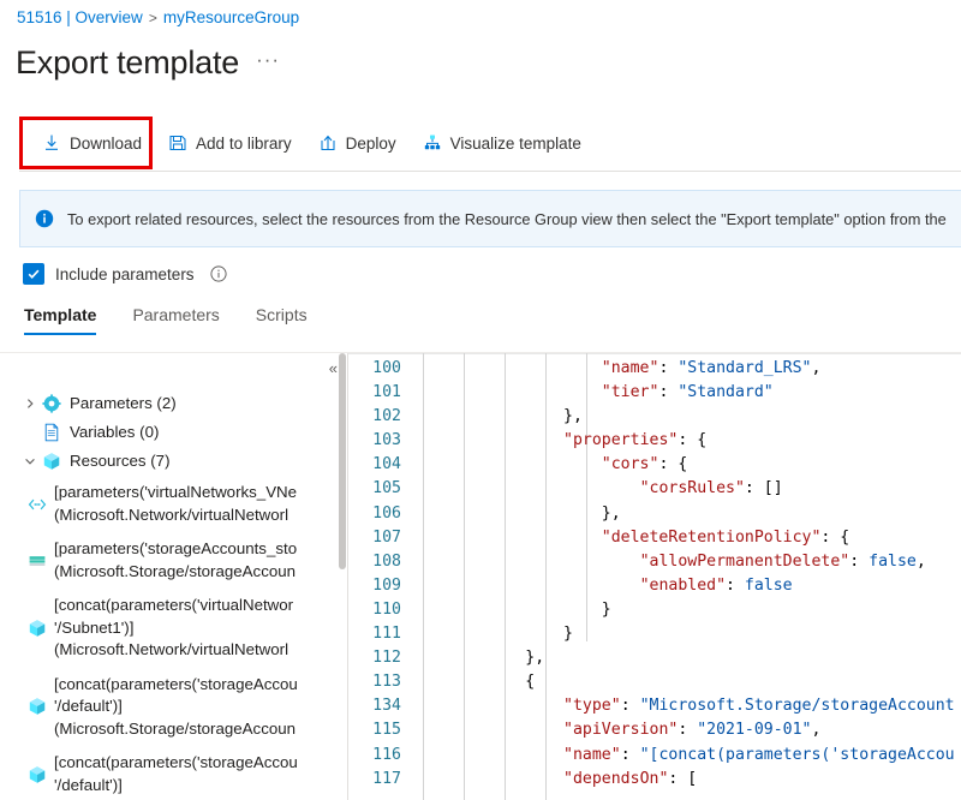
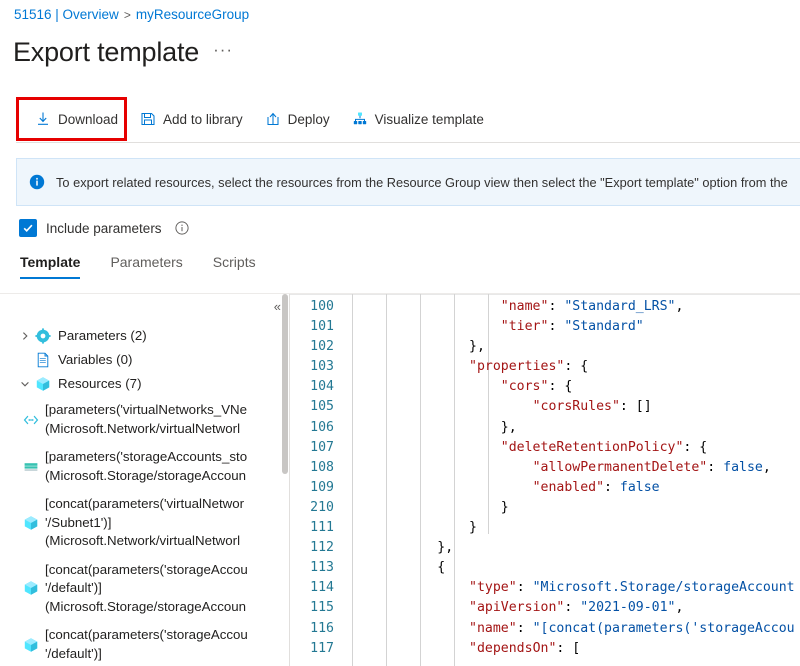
  51516 | Overview > myResourceGroup
  Export template
  ···
  Download
  Add to library
  Deploy
  Visualize template
  To export related resources, select the resources from the Resource Group view then select the "Export template" option from the
  Include parameters
  Template
  Parameters
  Scripts
  «
  Parameters (2)
  Variables (0)
  Resources (7)
  [parameters('virtualNetworks_VNe
  (Microsoft.Network/virtualNetworl
  [parameters('storageAccounts_sto
  (Microsoft.Storage/storageAccoun
  [concat(parameters('virtualNetwor
  '/Subnet1')]
  (Microsoft.Network/virtualNetworl
  [concat(parameters('storageAccou
  '/default')]
  (Microsoft.Storage/storageAccoun
  [concat(parameters('storageAccou
  '/default')]
  100
  "name": "Standard_LRS",
  101
  "tier": "Standard"
  102
  },
  103
  "properties": {
  104
  "cors": {
  105
  "corsRules": []
  106
  },
  107
  "deleteRetentionPolicy": {
  108
  "allowPermanentDelete": false,
  109
  "enabled": false
- 110
+ 210
  }
  111
  }
  112
  },
  113
  {
- 134
+ 114
  "type": "Microsoft.Storage/storageAccount
  115
  "apiVersion": "2021-09-01",
  116
  "name": "[concat(parameters('storageAccou
  117
  "dependsOn": [
